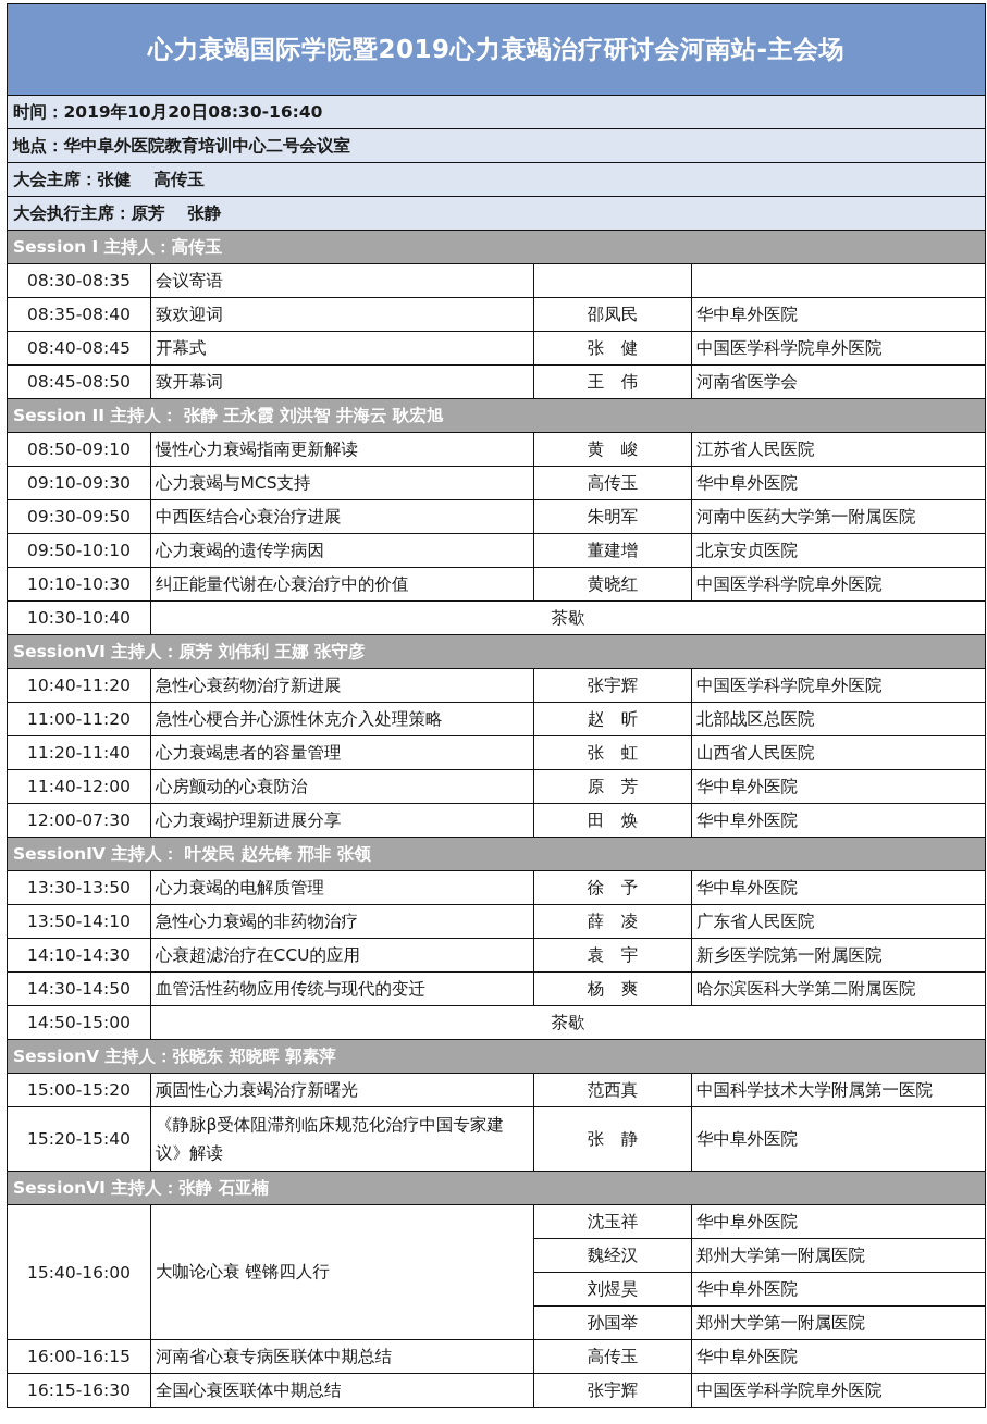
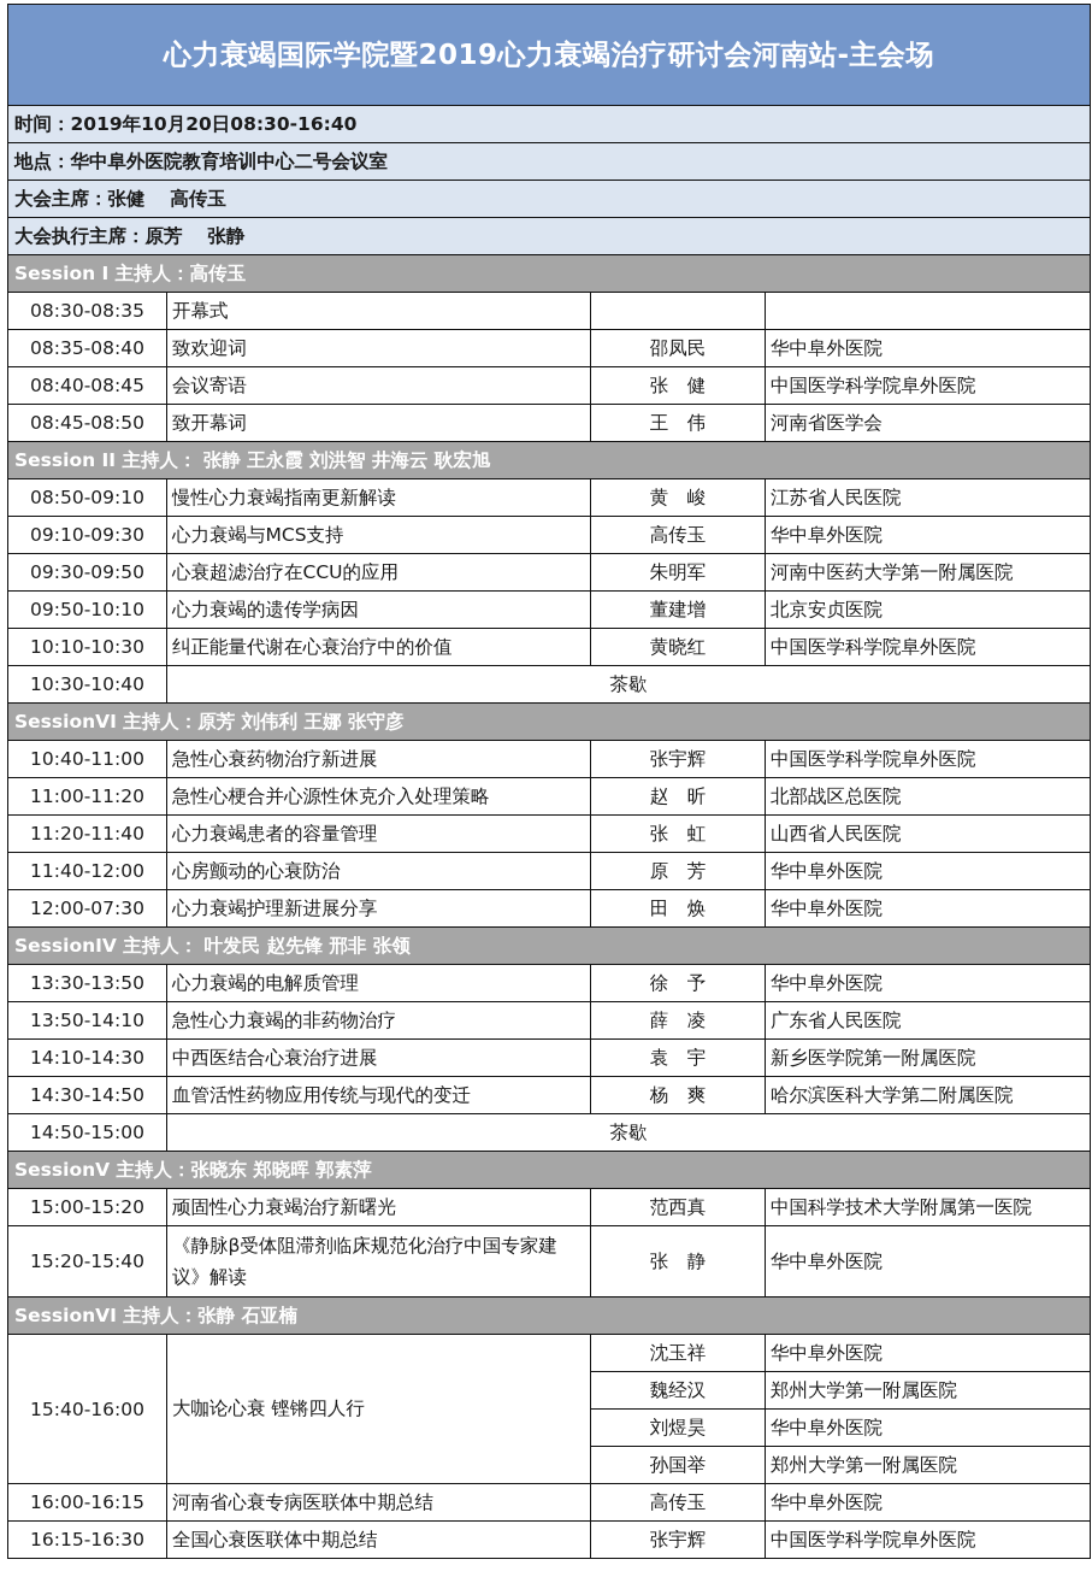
  心力衰竭国际学院暨2019心力衰竭治疗研讨会河南站-主会场
  时间：2019年10月20日08:30-16:40
  地点：华中阜外医院教育培训中心二号会议室
  大会主席：张健 高传玉
  大会执行主席：原芳 张静
  Session I 主持人：高传玉
- 08:30-08:35	会议寄语
+ 08:30-08:35	开幕式
  08:35-08:40	致欢迎词	邵凤民	华中阜外医院
- 08:40-08:45	开幕式	张 健	中国医学科学院阜外医院
+ 08:40-08:45	会议寄语	张 健	中国医学科学院阜外医院
  08:45-08:50	致开幕词	王 伟	河南省医学会
  Session II 主持人： 张静 王永霞 刘洪智 井海云 耿宏旭
  08:50-09:10	慢性心力衰竭指南更新解读	黄 峻	江苏省人民医院
  09:10-09:30	心力衰竭与MCS支持	高传玉	华中阜外医院
- 09:30-09:50	中西医结合心衰治疗进展	朱明军	河南中医药大学第一附属医院
+ 09:30-09:50	心衰超滤治疗在CCU的应用	朱明军	河南中医药大学第一附属医院
  09:50-10:10	心力衰竭的遗传学病因	董建增	北京安贞医院
  10:10-10:30	纠正能量代谢在心衰治疗中的价值	黄晓红	中国医学科学院阜外医院
  10:30-10:40	茶歇
  SessionVI 主持人：原芳 刘伟利 王娜 张守彦
- 10:40-11:20	急性心衰药物治疗新进展	张宇辉	中国医学科学院阜外医院
+ 10:40-11:00	急性心衰药物治疗新进展	张宇辉	中国医学科学院阜外医院
  11:00-11:20	急性心梗合并心源性休克介入处理策略	赵 昕	北部战区总医院
  11:20-11:40	心力衰竭患者的容量管理	张 虹	山西省人民医院
  11:40-12:00	心房颤动的心衰防治	原 芳	华中阜外医院
  12:00-07:30	心力衰竭护理新进展分享	田 焕	华中阜外医院
  SessionIV 主持人： 叶发民 赵先锋 邢非 张领
  13:30-13:50	心力衰竭的电解质管理	徐 予	华中阜外医院
  13:50-14:10	急性心力衰竭的非药物治疗	薛 凌	广东省人民医院
- 14:10-14:30	心衰超滤治疗在CCU的应用	袁 宇	新乡医学院第一附属医院
+ 14:10-14:30	中西医结合心衰治疗进展	袁 宇	新乡医学院第一附属医院
  14:30-14:50	血管活性药物应用传统与现代的变迁	杨 爽	哈尔滨医科大学第二附属医院
  14:50-15:00	茶歇
  SessionV 主持人：张晓东 郑晓晖 郭素萍
  15:00-15:20	顽固性心力衰竭治疗新曙光	范西真	中国科学技术大学附属第一医院
  15:20-15:40	《静脉β受体阻滞剂临床规范化治疗中国专家建议》解读	张 静	华中阜外医院
  SessionVI 主持人：张静 石亚楠
  15:40-16:00	大咖论心衰 铿锵四人行	沈玉祥	华中阜外医院
  魏经汉	郑州大学第一附属医院
  刘煜昊	华中阜外医院
  孙国举	郑州大学第一附属医院
  16:00-16:15	河南省心衰专病医联体中期总结	高传玉	华中阜外医院
  16:15-16:30	全国心衰医联体中期总结	张宇辉	中国医学科学院阜外医院
